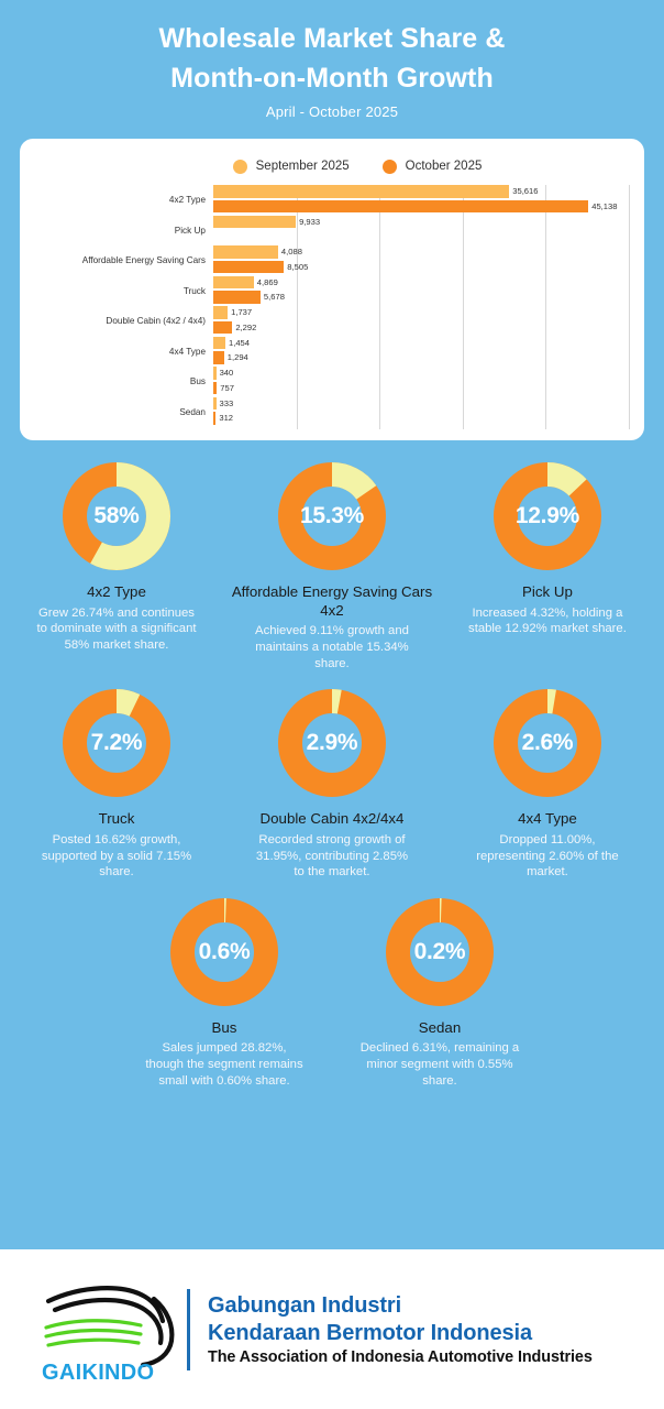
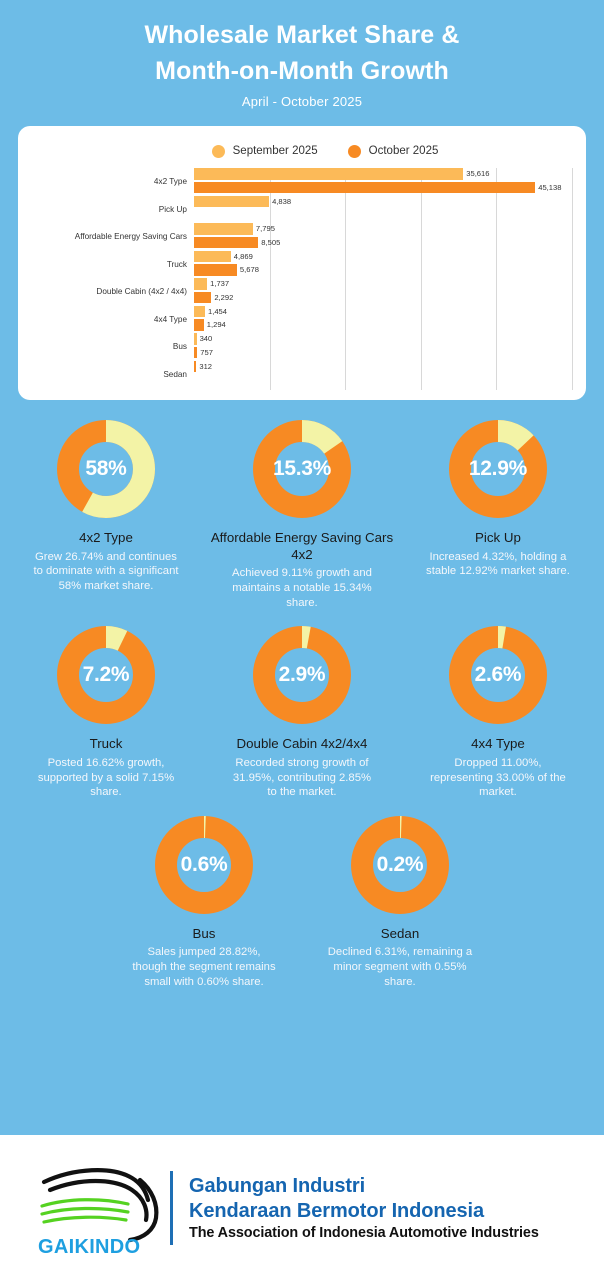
  Wholesale Market Share &
  Month-on-Month Growth
  April - October 2025
  September 2025
  October 2025
  4x2 Type
  35,616
  45,138
  Pick Up
- 9,933
+ 4,838
  Affordable Energy Saving Cars
- 4,088
+ 7,795
  8,505
  Truck
  4,869
  5,678
  Double Cabin (4x2 / 4x4)
  1,737
  2,292
  4x4 Type
  1,454
  1,294
  Bus
  340
  757
  Sedan
- 333
  312
  58%
  4x2 Type
  Grew 26.74% and continues to dominate with a significant 58% market share.
  15.3%
  Affordable Energy Saving Cars 4x2
  Achieved 9.11% growth and maintains a notable 15.34% share.
  12.9%
  Pick Up
  Increased 4.32%, holding a stable 12.92% market share.
  7.2%
  Truck
  Posted 16.62% growth, supported by a solid 7.15% share.
  2.9%
  Double Cabin 4x2/4x4
  Recorded strong growth of 31.95%, contributing 2.85% to the market.
  2.6%
  4x4 Type
- Dropped 11.00%, representing 2.60% of the market.
+ Dropped 11.00%, representing 33.00% of the market.
  0.6%
  Bus
  Sales jumped 28.82%, though the segment remains small with 0.60% share.
  0.2%
  Sedan
  Declined 6.31%, remaining a minor segment with 0.55% share.
  GAIKINDO
  Gabungan Industri
  Kendaraan Bermotor Indonesia
  The Association of Indonesia Automotive Industries
